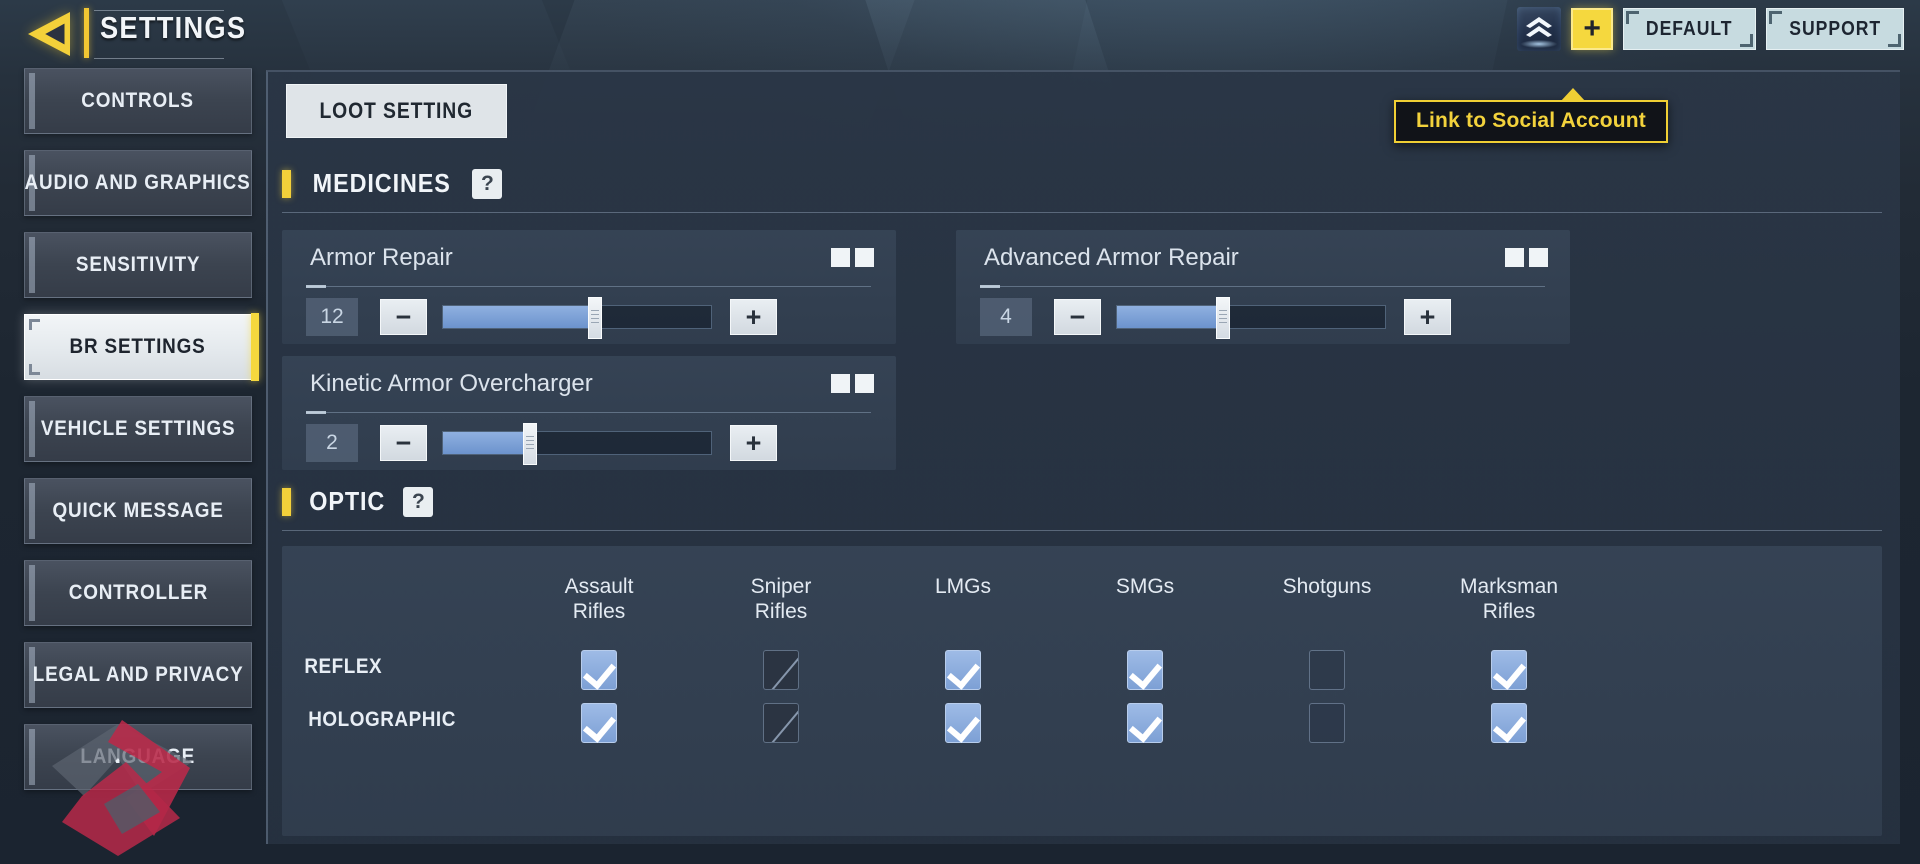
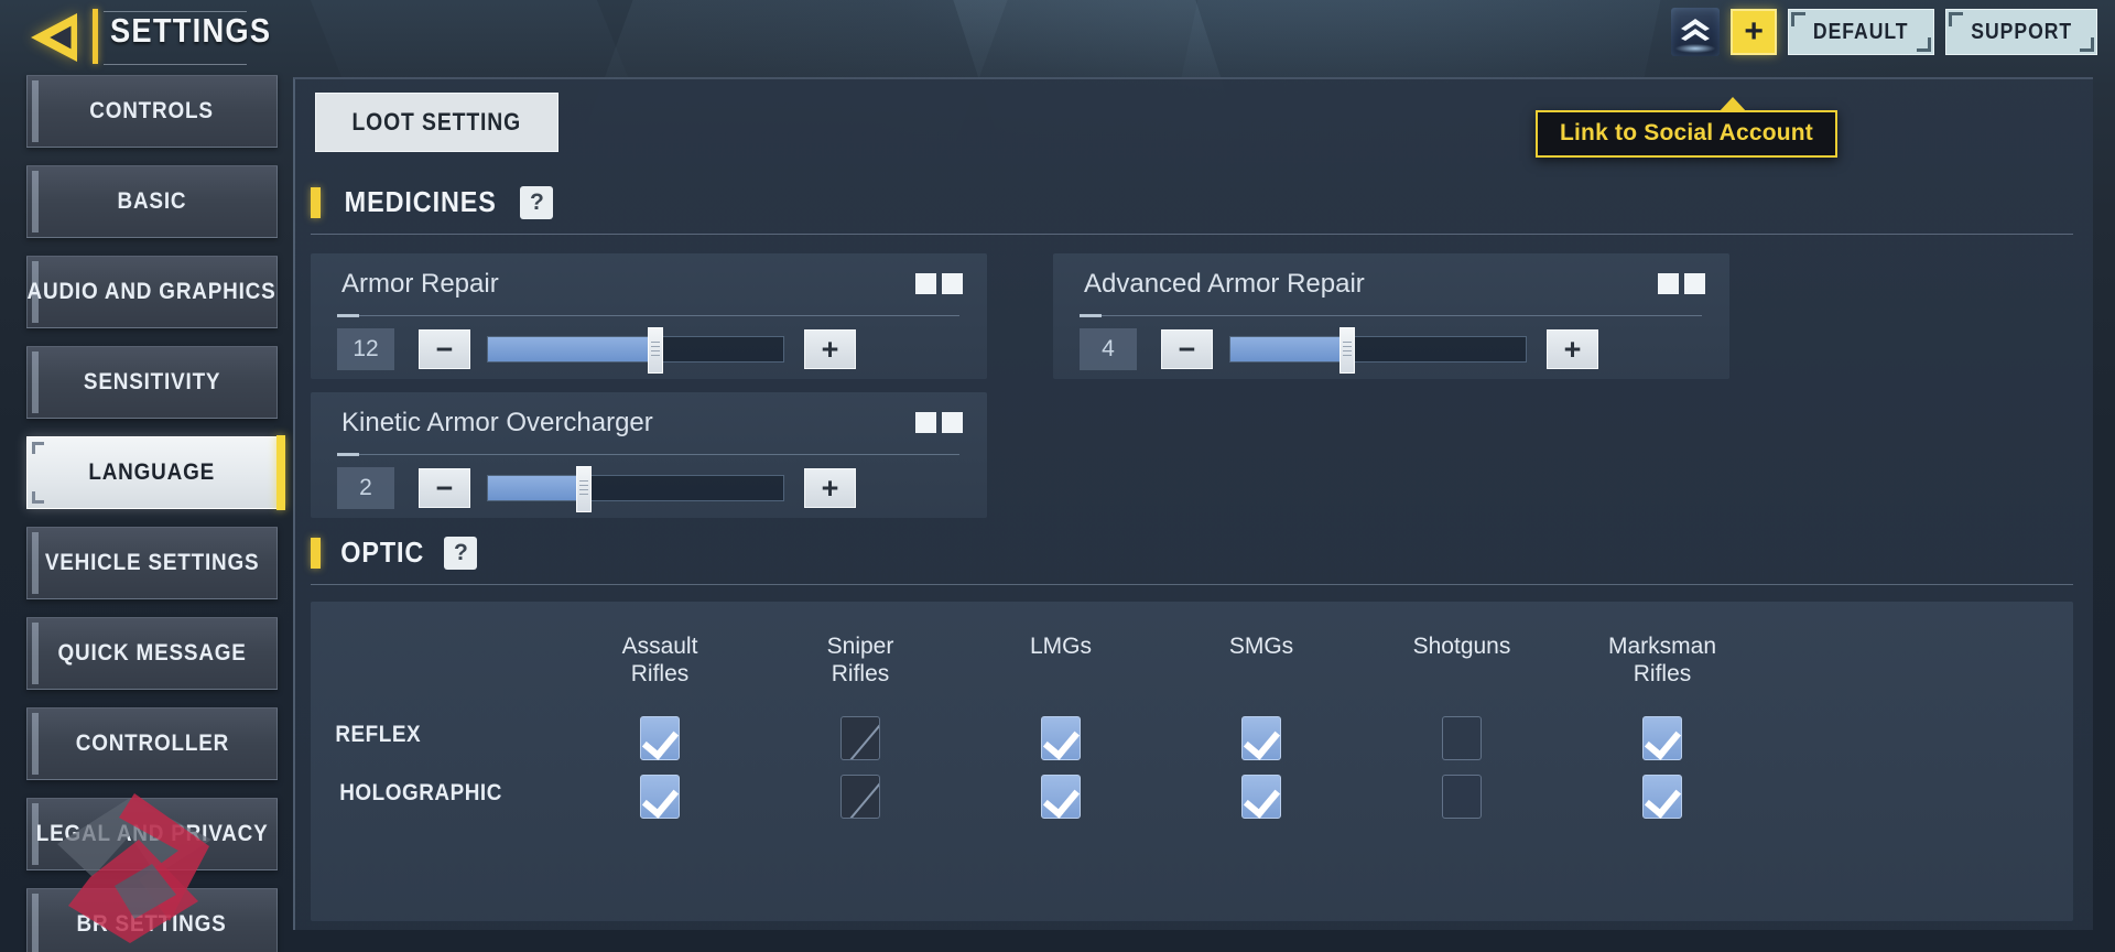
  SETTINGS
  +
  DEFAULT
  SUPPORT
  Link to Social Account
  CONTROLS
+ BASIC
  AUDIO AND GRAPHICS
  SENSITIVITY
- BR SETTINGS
+ LANGUAGE
  VEHICLE SETTINGS
  QUICK MESSAGE
  CONTROLLER
  LEGAL AND PRIVACY
- LANGUAGE
+ BR SETTINGS
  LOOT SETTING
  MEDICINES
  ?
  Armor Repair
  12
  −
  +
  Advanced Armor Repair
  4
  −
  +
  Kinetic Armor Overcharger
  2
  −
  +
  OPTIC
  ?
  Assault
  Rifles
  Sniper
  Rifles
  LMGs
  SMGs
  Shotguns
  Marksman
  Rifles
  REFLEX
  HOLOGRAPHIC
